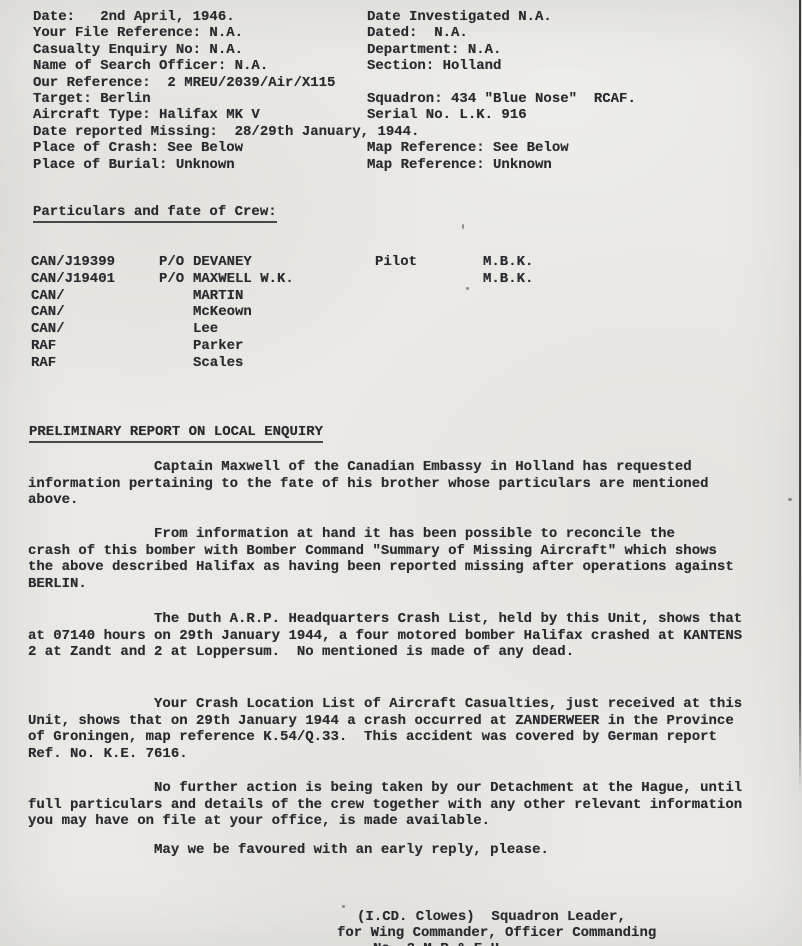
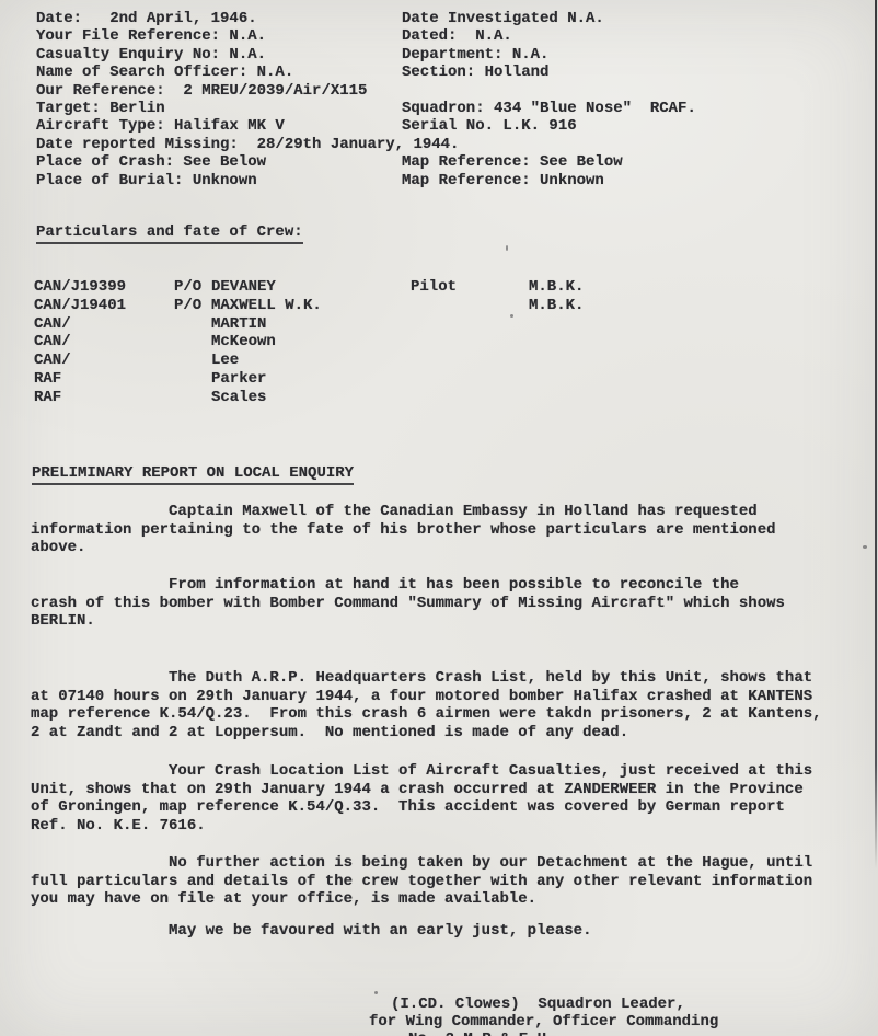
  Date: 2nd April, 1946.
  Date Investigated N.A.
  Your File Reference: N.A.
  Dated: N.A.
  Casualty Enquiry No: N.A.
  Department: N.A.
  Name of Search Officer: N.A.
  Section: Holland
  Our Reference: 2 MREU/2039/Air/X115
  Target: Berlin
  Squadron: 434 "Blue Nose" RCAF.
  Aircraft Type: Halifax MK V
  Serial No. L.K. 916
  Date reported Missing: 28/29th January, 1944.
  Place of Crash: See Below
  Map Reference: See Below
  Place of Burial: Unknown
  Map Reference: Unknown
  Particulars and fate of Crew:
  CAN/J19399
  P/O
  DEVANEY
  Pilot
  M.B.K.
  CAN/J19401
  P/O
  MAXWELL W.K.
  M.B.K.
  CAN/
  MARTIN
  CAN/
  McKeown
  CAN/
  Lee
  RAF
  Parker
  RAF
  Scales
  PRELIMINARY REPORT ON LOCAL ENQUIRY
  Captain Maxwell of the Canadian Embassy in Holland has requested
  information pertaining to the fate of his brother whose particulars are mentioned
  above.
  From information at hand it has been possible to reconcile the
  crash of this bomber with Bomber Command "Summary of Missing Aircraft" which shows
- the above described Halifax as having been reported missing after operations against
  BERLIN.
  The Duth A.R.P. Headquarters Crash List, held by this Unit, shows that
  at 07140 hours on 29th January 1944, a four motored bomber Halifax crashed at KANTENS
+ map reference K.54/Q.23. From this crash 6 airmen were takdn prisoners, 2 at Kantens,
  2 at Zandt and 2 at Loppersum. No mentioned is made of any dead.
  Your Crash Location List of Aircraft Casualties, just received at this
  Unit, shows that on 29th January 1944 a crash occurred at ZANDERWEER in the Province
  of Groningen, map reference K.54/Q.33. This accident was covered by German report
  Ref. No. K.E. 7616.
  No further action is being taken by our Detachment at the Hague, until
  full particulars and details of the crew together with any other relevant information
  you may have on file at your office, is made available.
- May we be favoured with an early reply, please.
+ May we be favoured with an early just, please.
  (I.CD. Clowes) Squadron Leader,
  for Wing Commander, Officer Commanding
